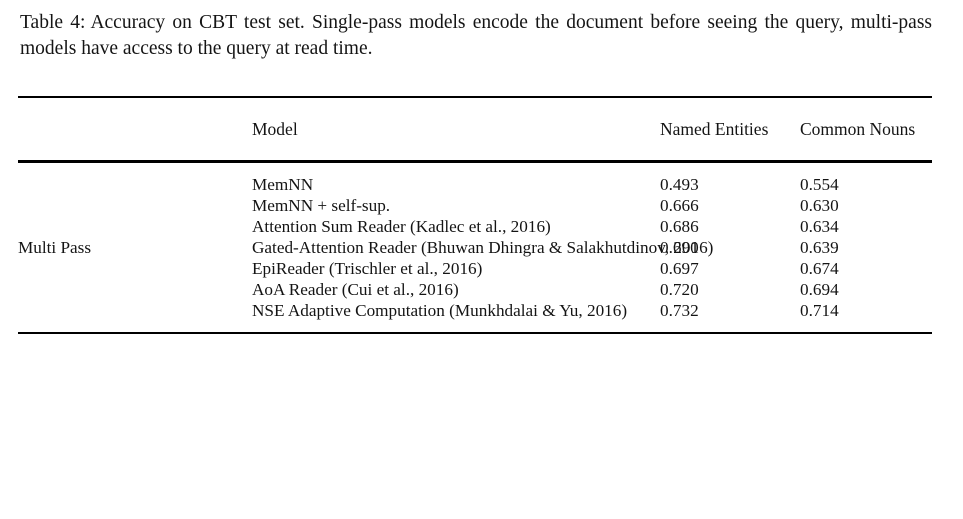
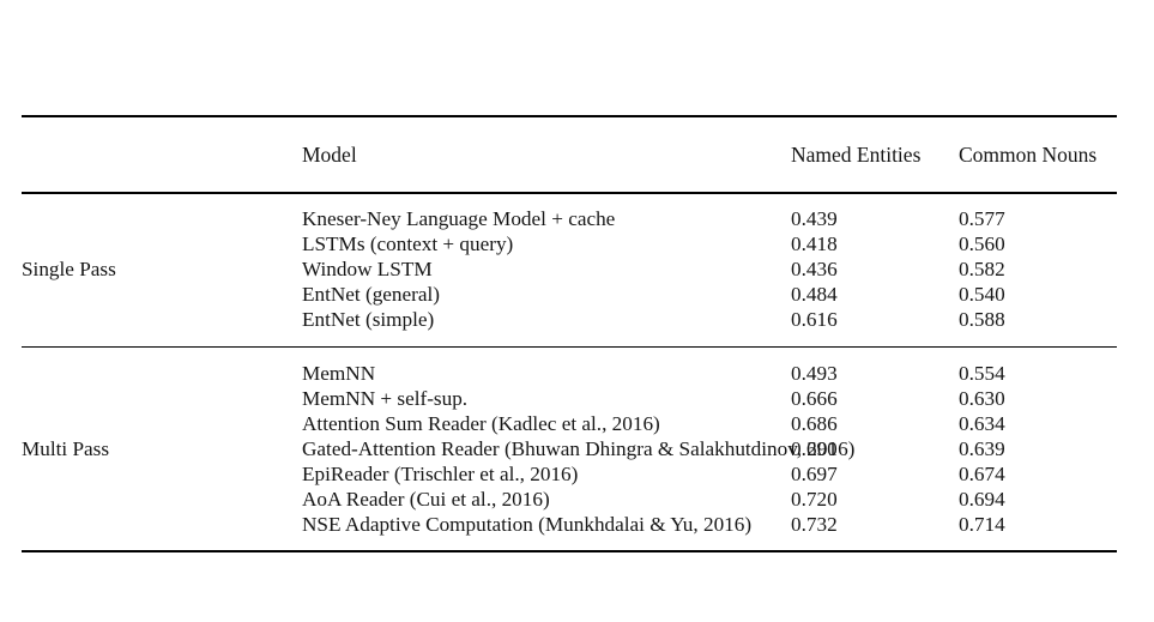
- Table 4: Accuracy on CBT test set. Single-pass models encode the document before seeing the query, multi-pass models have access to the query at read time.
  	Model	Named Entities	Common Nouns
+ Single Pass	Kneser-Ney Language Model + cache	0.439	0.577
+ LSTMs (context + query)	0.418	0.560
+ Window LSTM	0.436	0.582
+ EntNet (general)	0.484	0.540
+ EntNet (simple)	0.616	0.588
  Multi Pass	MemNN	0.493	0.554
  MemNN + self-sup.	0.666	0.630
  Attention Sum Reader (Kadlec et al., 2016)	0.686	0.634
  Gated-Attention Reader (Bhuwan Dhingra & Salakhutdinov, 2016)	0.690	0.639
  EpiReader (Trischler et al., 2016)	0.697	0.674
  AoA Reader (Cui et al., 2016)	0.720	0.694
  NSE Adaptive Computation (Munkhdalai & Yu, 2016)	0.732	0.714
